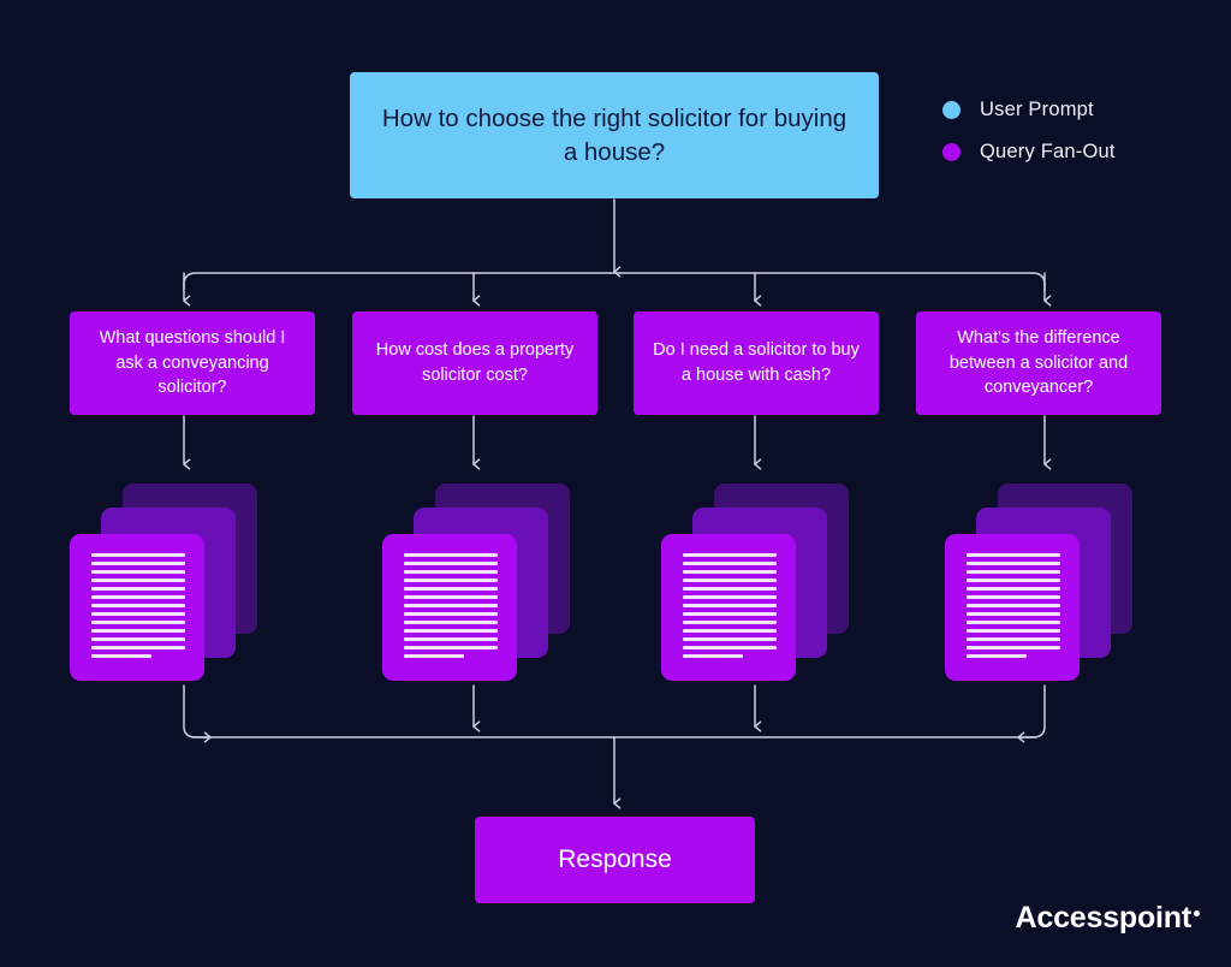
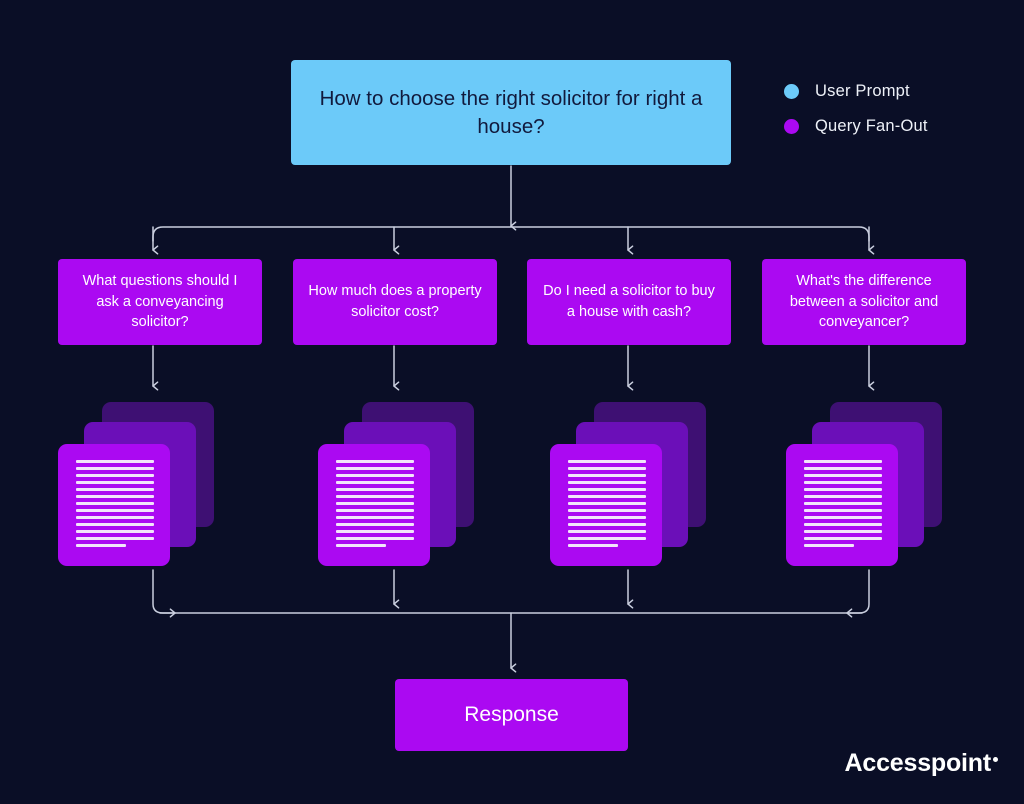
  User Prompt
  Query Fan-Out
- How to choose the right solicitor for buying a house?
+ How to choose the right solicitor for right a house?
  What questions should I ask a conveyancing solicitor?
- How cost does a property solicitor cost?
+ How much does a property solicitor cost?
  Do I need a solicitor to buy a house with cash?
  What's the difference between a solicitor and conveyancer?
  Response
  Accesspoint
